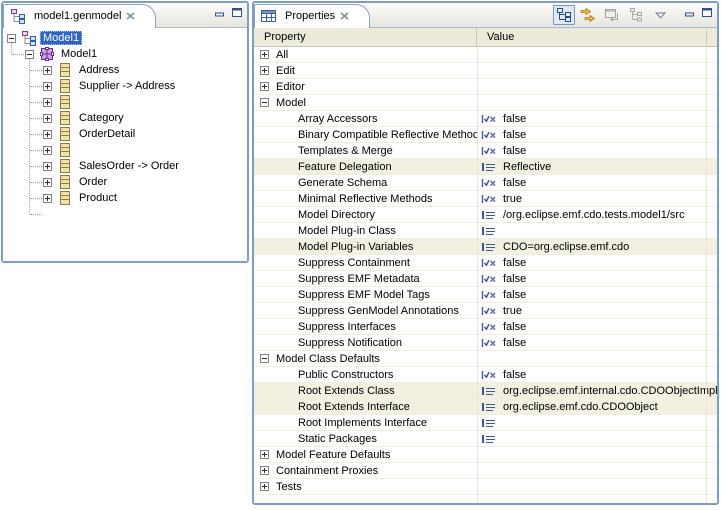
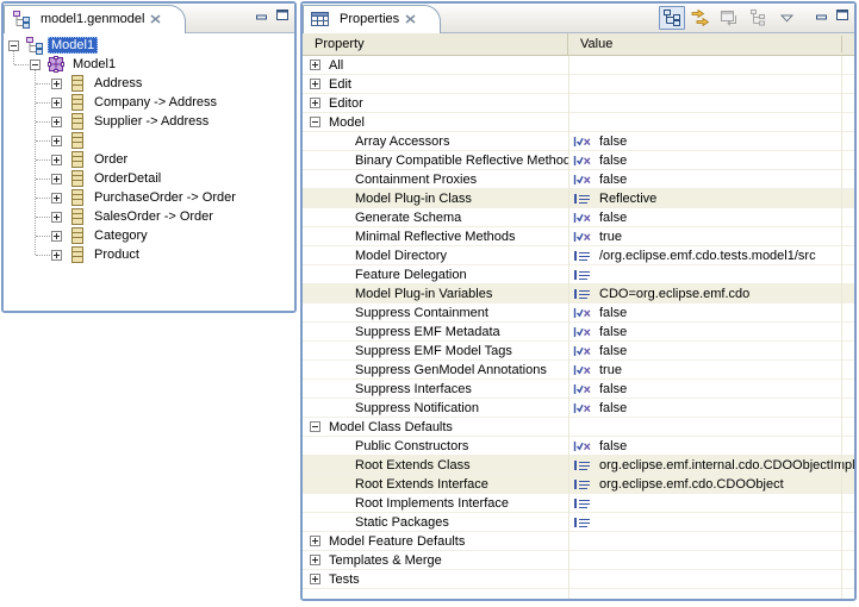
  model1.genmodel
  Model1
  Model1
  Address
+ Company -> Address
  Supplier -> Address
- Category
+ Order
  OrderDetail
+ PurchaseOrder -> Order
  SalesOrder -> Order
- Order
+ Category
  Product
  Properties
  Property
  Value
  All
  Edit
  Editor
  Model
  Array Accessors
  false
  Binary Compatible Reflective Method
  false
- Templates & Merge
+ Containment Proxies
  false
- Feature Delegation
+ Model Plug-in Class
  Reflective
  Generate Schema
  false
  Minimal Reflective Methods
  true
  Model Directory
  /org.eclipse.emf.cdo.tests.model1/src
- Model Plug-in Class
+ Feature Delegation
  Model Plug-in Variables
  CDO=org.eclipse.emf.cdo
  Suppress Containment
  false
  Suppress EMF Metadata
  false
  Suppress EMF Model Tags
  false
  Suppress GenModel Annotations
  true
  Suppress Interfaces
  false
  Suppress Notification
  false
  Model Class Defaults
  Public Constructors
  false
  Root Extends Class
  org.eclipse.emf.internal.cdo.CDOObjectImpl
  Root Extends Interface
  org.eclipse.emf.cdo.CDOObject
  Root Implements Interface
  Static Packages
  Model Feature Defaults
- Containment Proxies
+ Templates & Merge
  Tests
